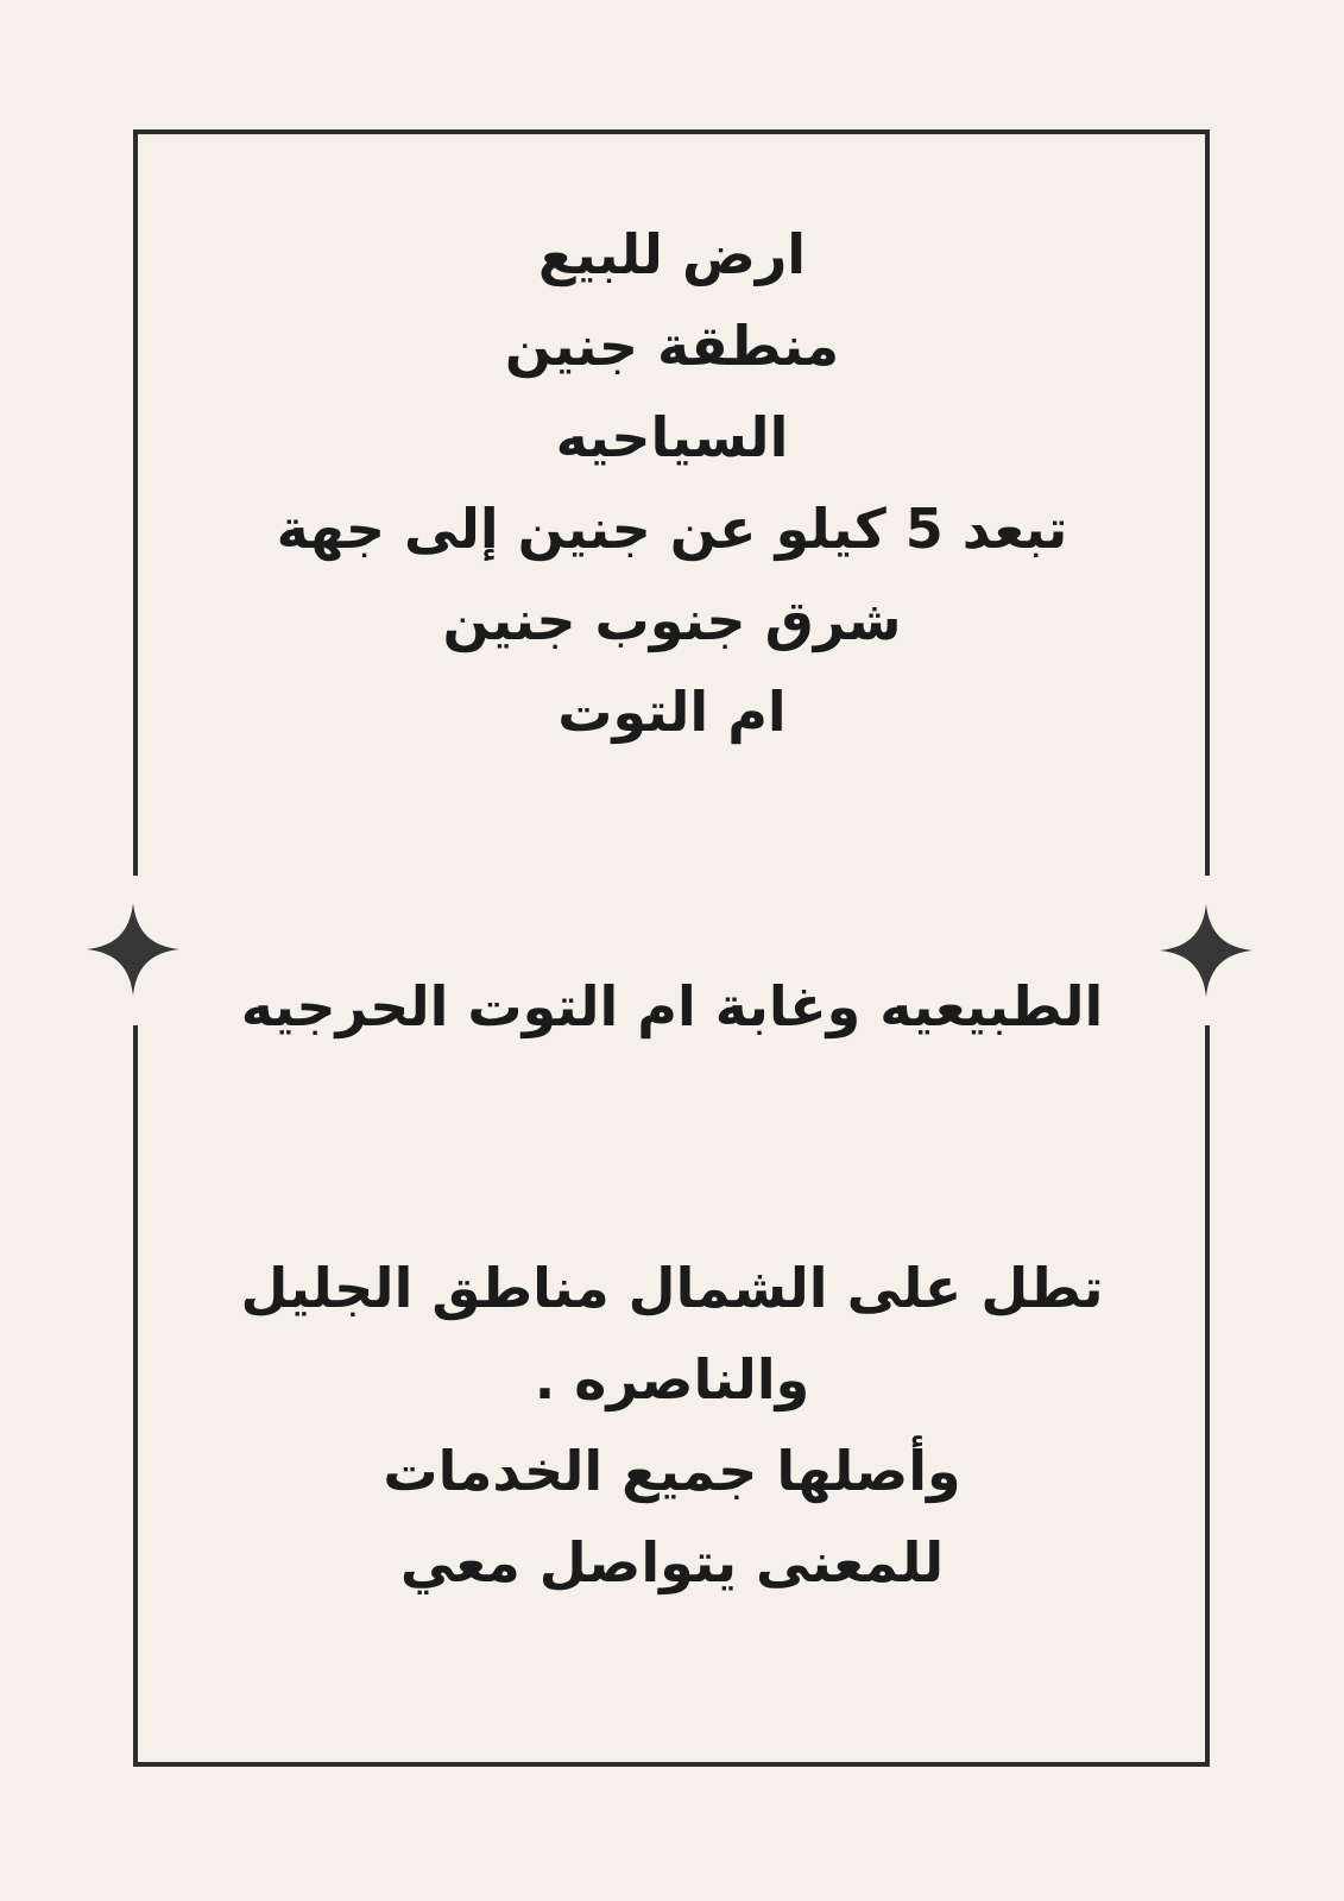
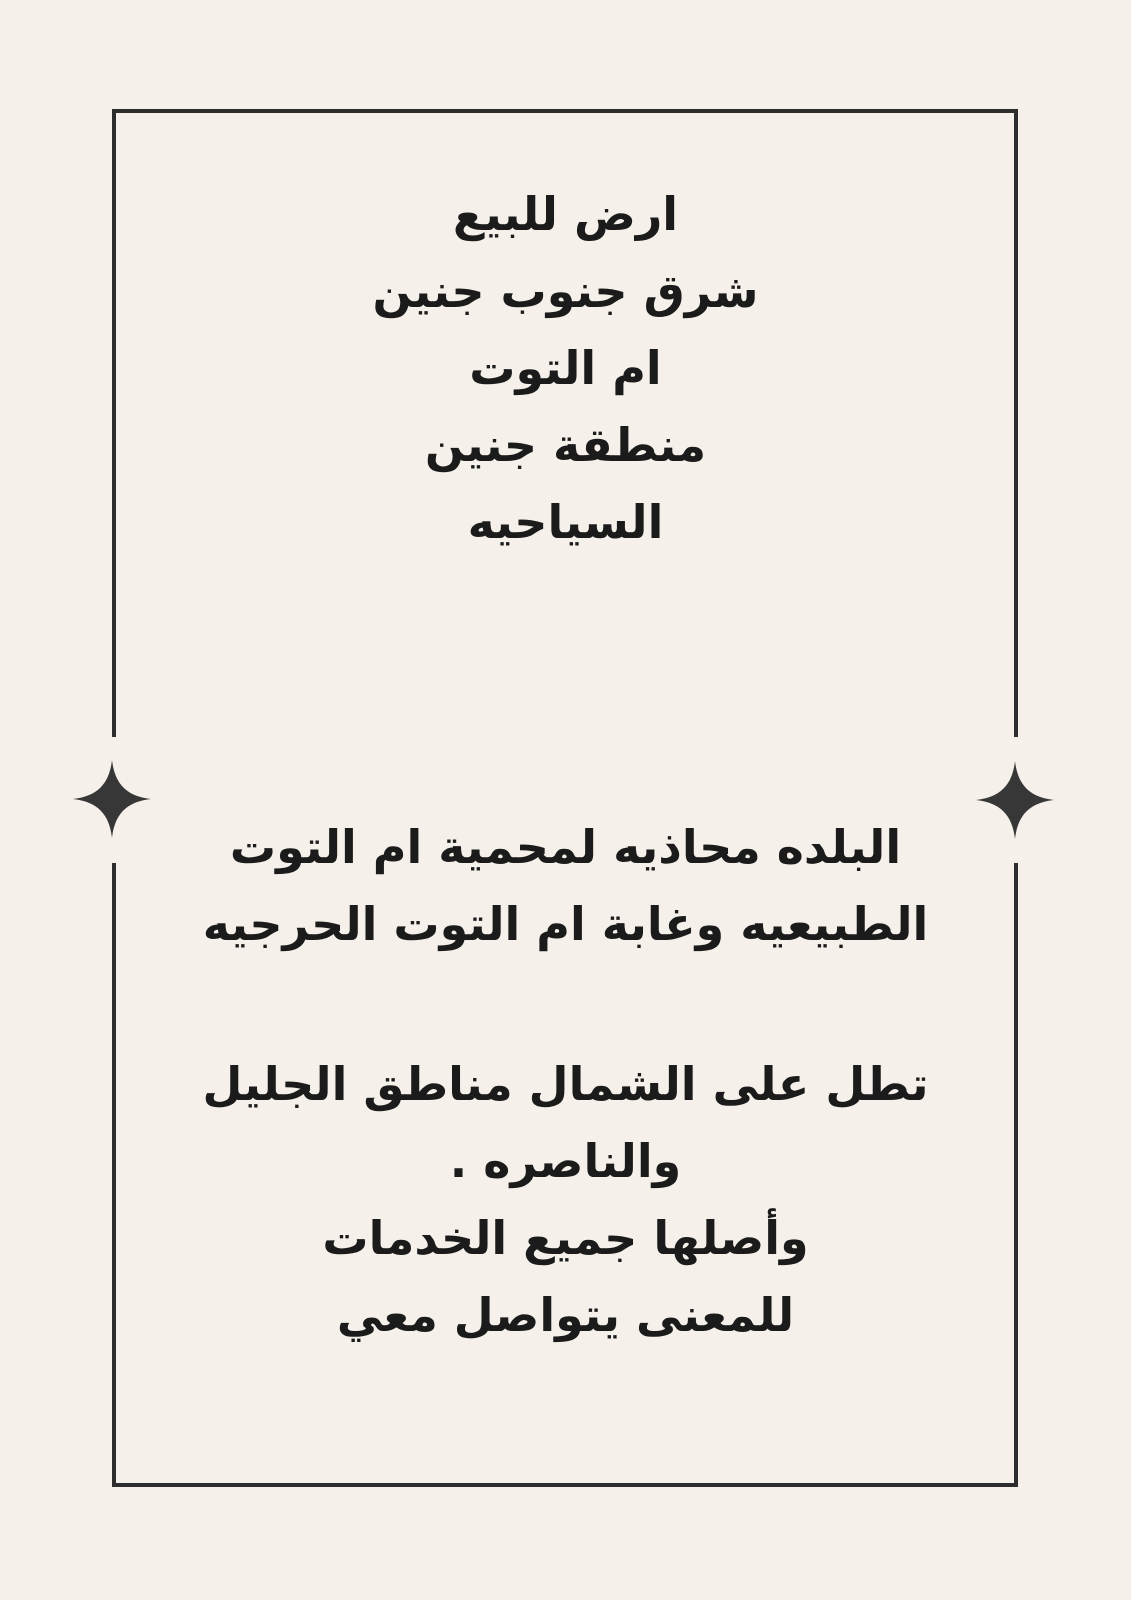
  ارض للبيع
- منطقة جنين
+ شرق جنوب جنين
- السياحيه
+ ام التوت
- تبعد 5 كيلو عن جنين إلى جهة
- شرق جنوب جنين
+ منطقة جنين
- ام التوت
+ السياحيه
+ البلده محاذيه لمحمية ام التوت
  الطبيعيه وغابة ام التوت الحرجيه
  تطل على الشمال مناطق الجليل
  والناصره .
  وأصلها جميع الخدمات
  للمعنى يتواصل معي
